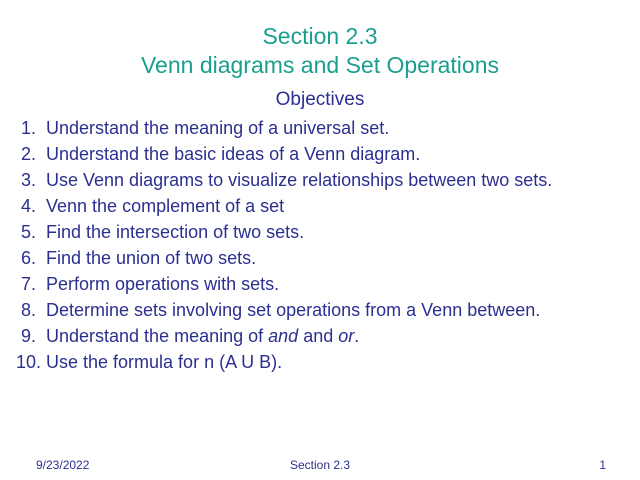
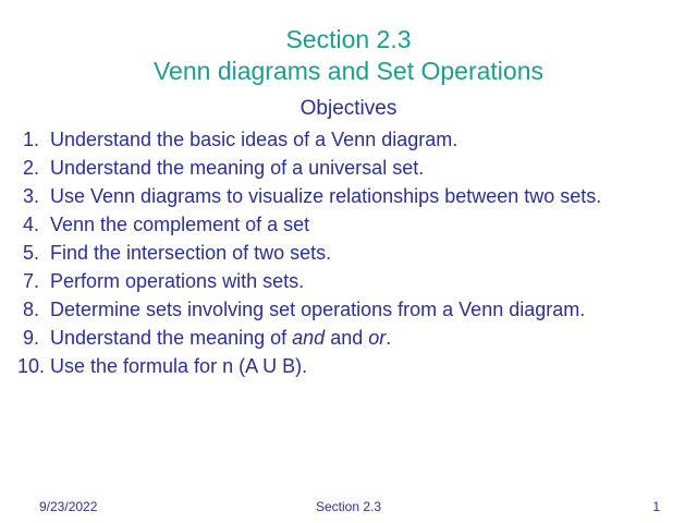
  Section 2.3
  Venn diagrams and Set Operations
  Objectives
  1.
- Understand the meaning of a universal set.
+ Understand the basic ideas of a Venn diagram.
  2.
- Understand the basic ideas of a Venn diagram.
+ Understand the meaning of a universal set.
  3.
  Use Venn diagrams to visualize relationships between two sets.
  4.
  Venn the complement of a set
  5.
  Find the intersection of two sets.
- 6.
- Find the union of two sets.
  7.
  Perform operations with sets.
  8.
- Determine sets involving set operations from a Venn between.
+ Determine sets involving set operations from a Venn diagram.
  9.
  Understand the meaning of and and or.
  10.
  Use the formula for n (A U B).
  9/23/2022
  Section 2.3
  1
